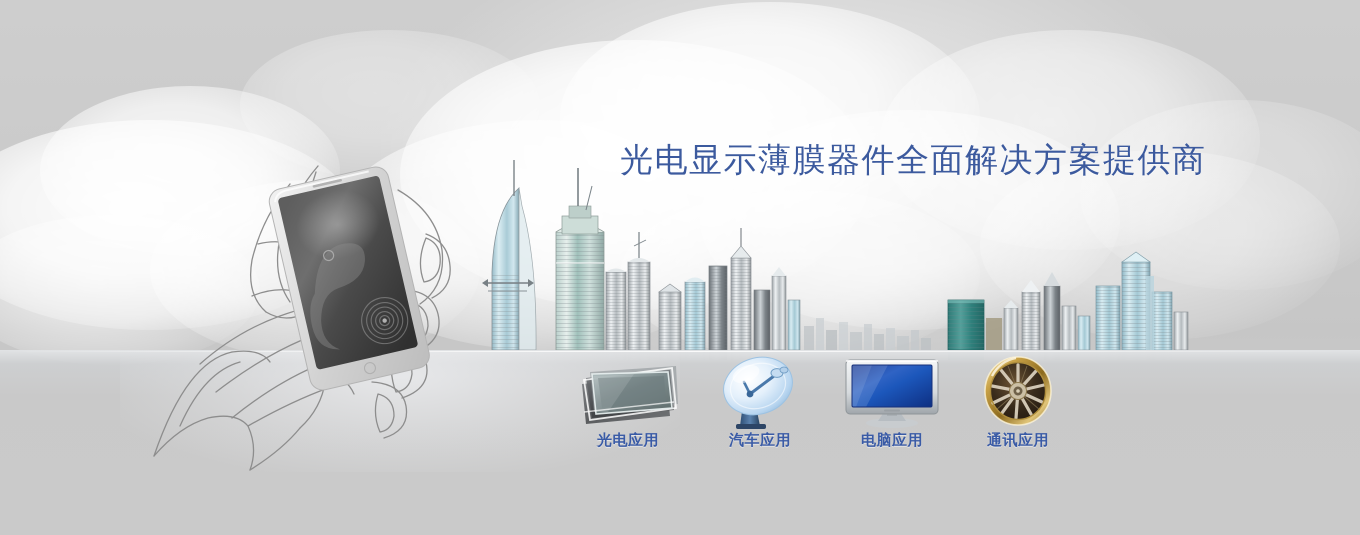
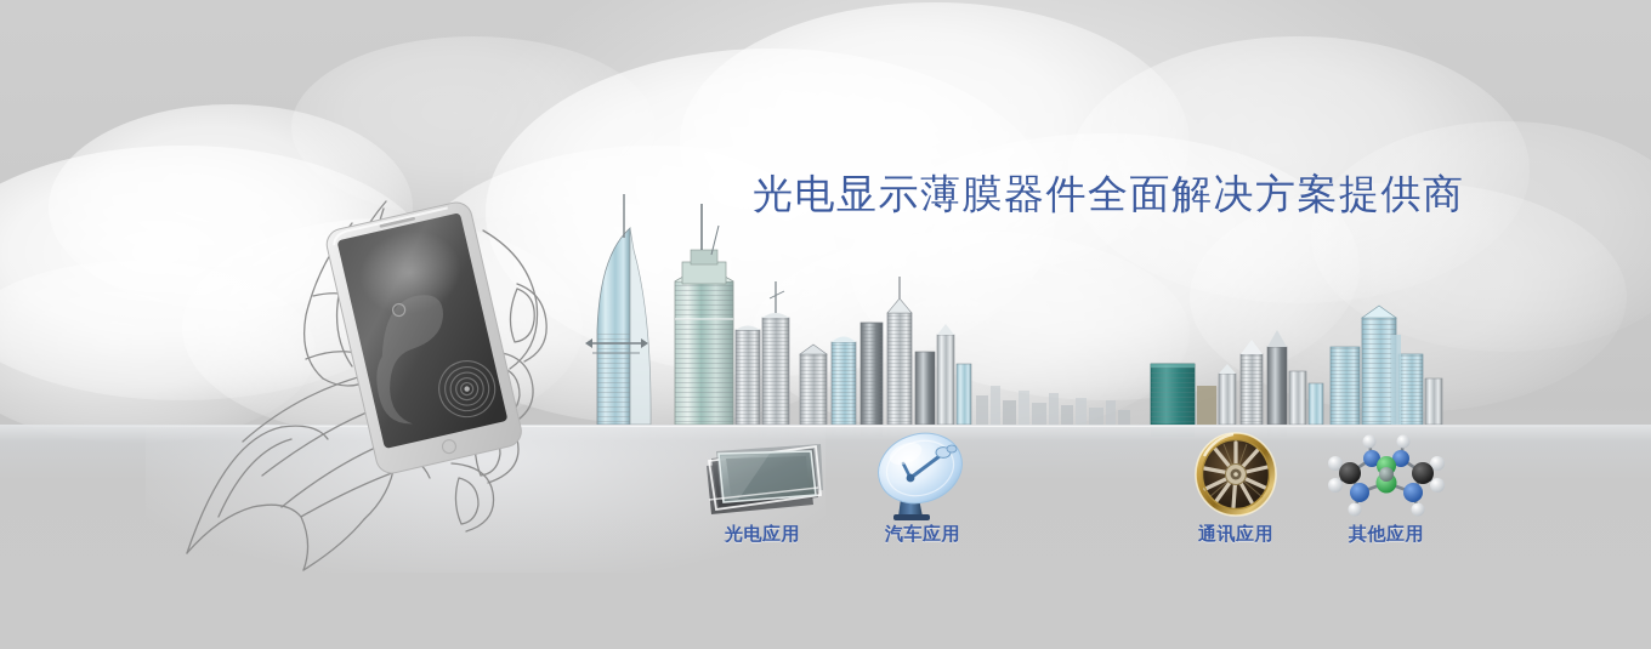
  光电显示薄膜器件全面解决方案提供商
  光电应用
  汽车应用
- 电脑应用
  通讯应用
+ 其他应用
